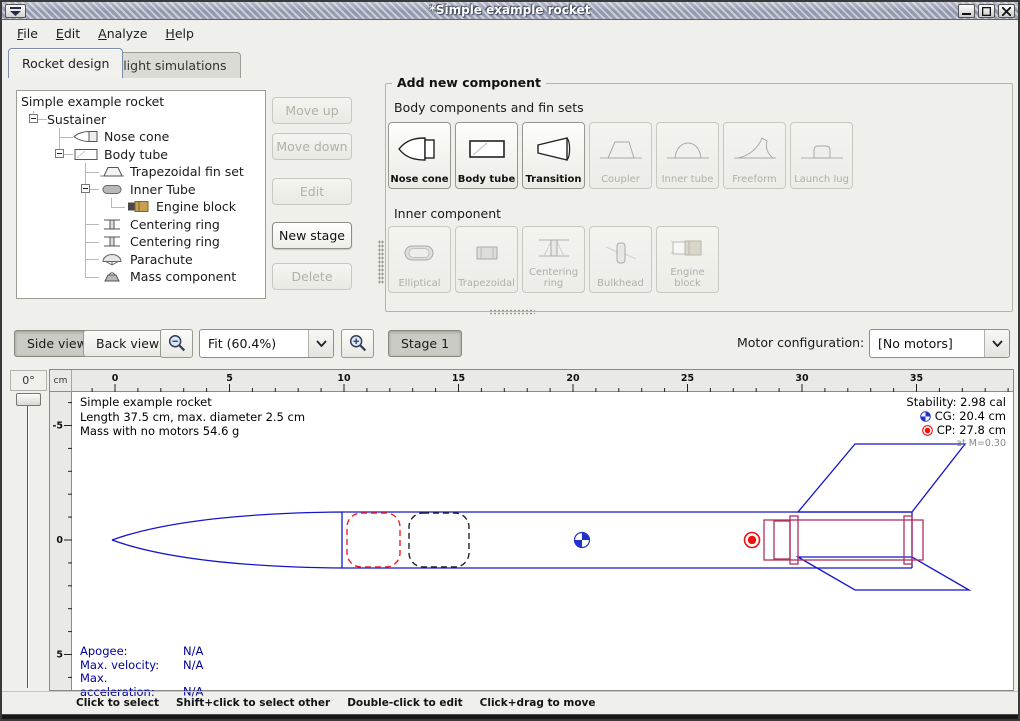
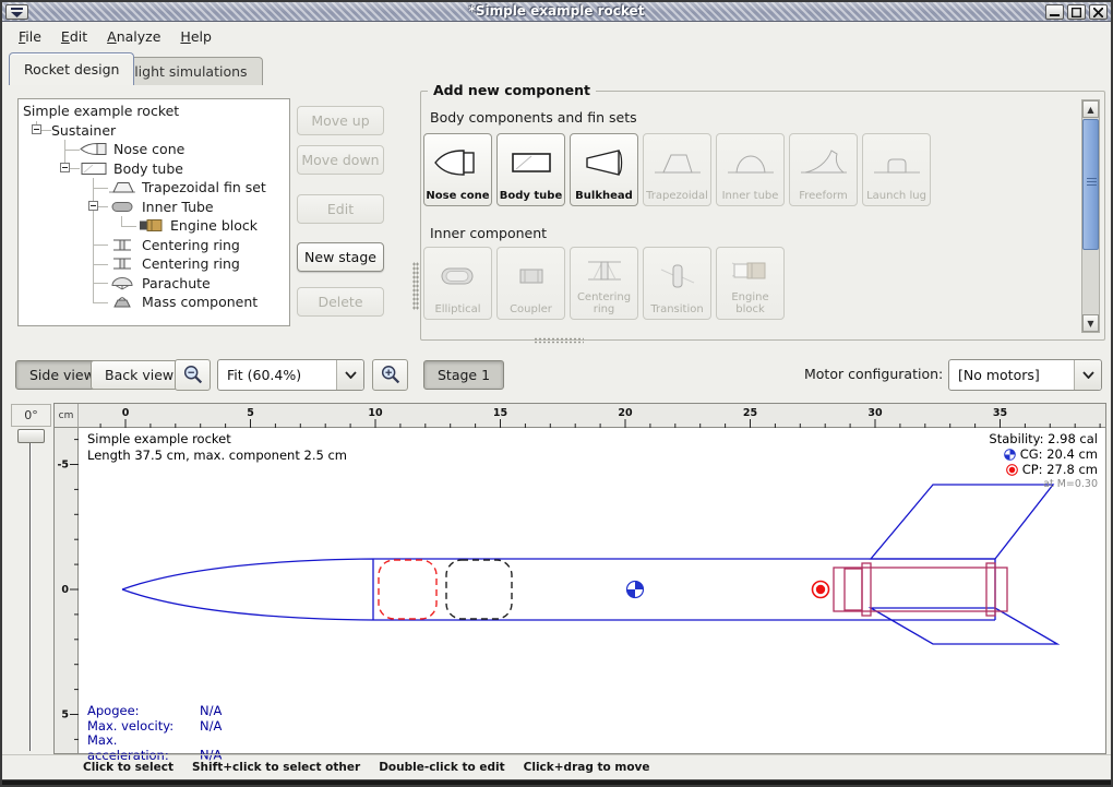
  *Simple example rocket
  File
  Edit
  Analyze
  Help
  Rocket design
  light simulations
  Simple example rocket
  Sustainer
  Nose cone
  Body tube
  Trapezoidal fin set
  Inner Tube
  Engine block
  Centering ring
  Centering ring
  Parachute
  Mass component
  Move up
  Move down
  Edit
  New stage
  Delete
  Add new component
  Body components and fin sets
  Nose cone
  Body tube
- Transition
+ Bulkhead
- Coupler
+ Trapezoidal
  Inner tube
  Freeform
  Launch lug
  Inner component
  Elliptical
- Trapezoidal
+ Coupler
  Centering ring
- Bulkhead
+ Transition
  Engine block
+ ▲
+ ▼
  Side view
  Back view
  Fit (60.4%)
  Stage 1
  Motor configuration:
  [No motors]
  0°
  cm
  0
  5
  10
  15
  20
  25
  30
  35
  -5
  0
  5
  Simple example rocket
- Length 37.5 cm, max. diameter 2.5 cm
+ Length 37.5 cm, max. component 2.5 cm
- Mass with no motors 54.6 g
  Stability: 2.98 cal
  CG: 20.4 cm
  CP: 27.8 cm
  at M=0.30
  Apogee: N/A
  Max. velocity: N/A
  Max. acceleration: N/A
  Click to select
  Shift+click to select other
  Double-click to edit
  Click+drag to move
